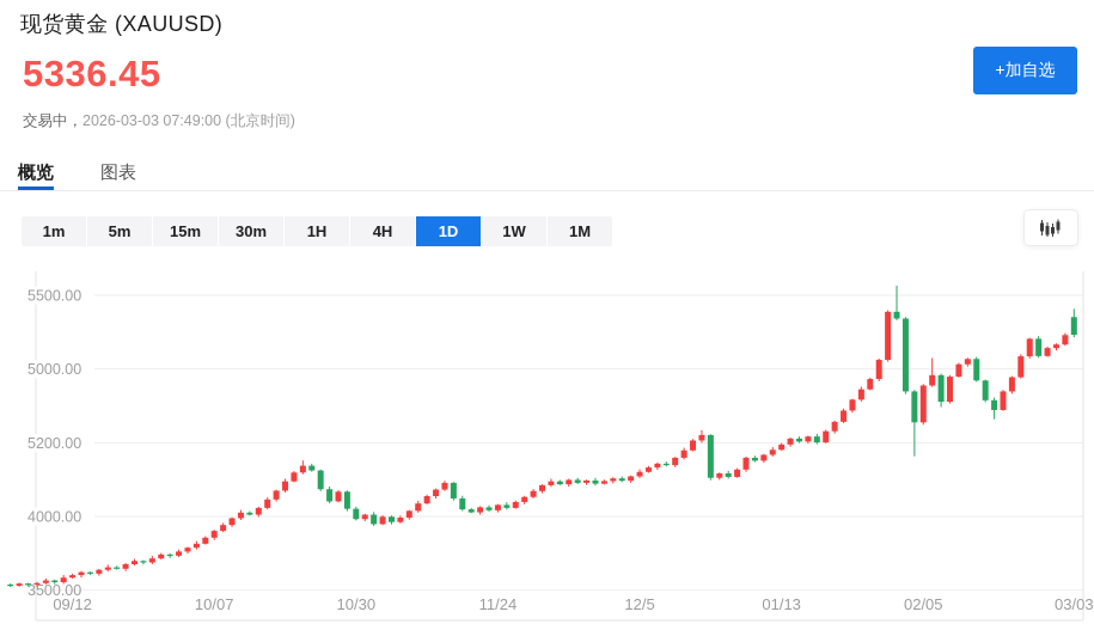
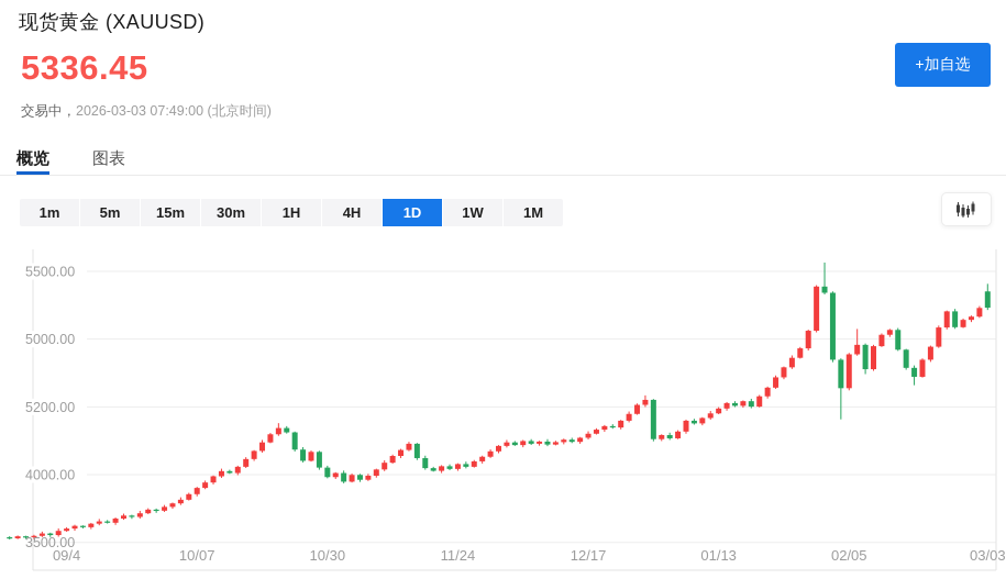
  现货黄金 (XAUUSD)
  5336.45
  交易中，2026-03-03 07:49:00 (北京时间)
  +加自选
  概览
  图表
  1m
  5m
  15m
  30m
  1H
  4H
  1D
  1W
  1M
  5500.00
  5000.00
  5200.00
  4000.00
  3500.00
- 09/12
+ 09/4
  10/07
  10/30
  11/24
- 12/5
+ 12/17
  01/13
  02/05
  03/03
